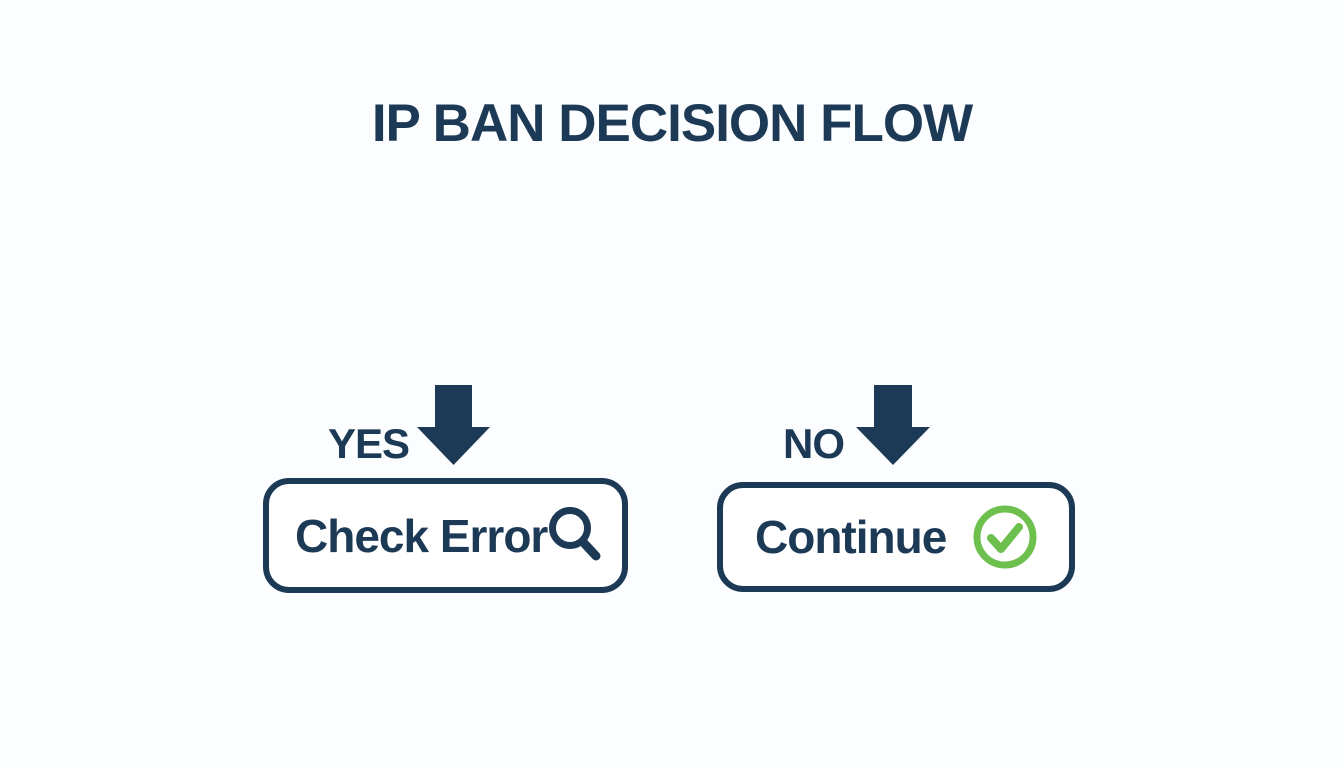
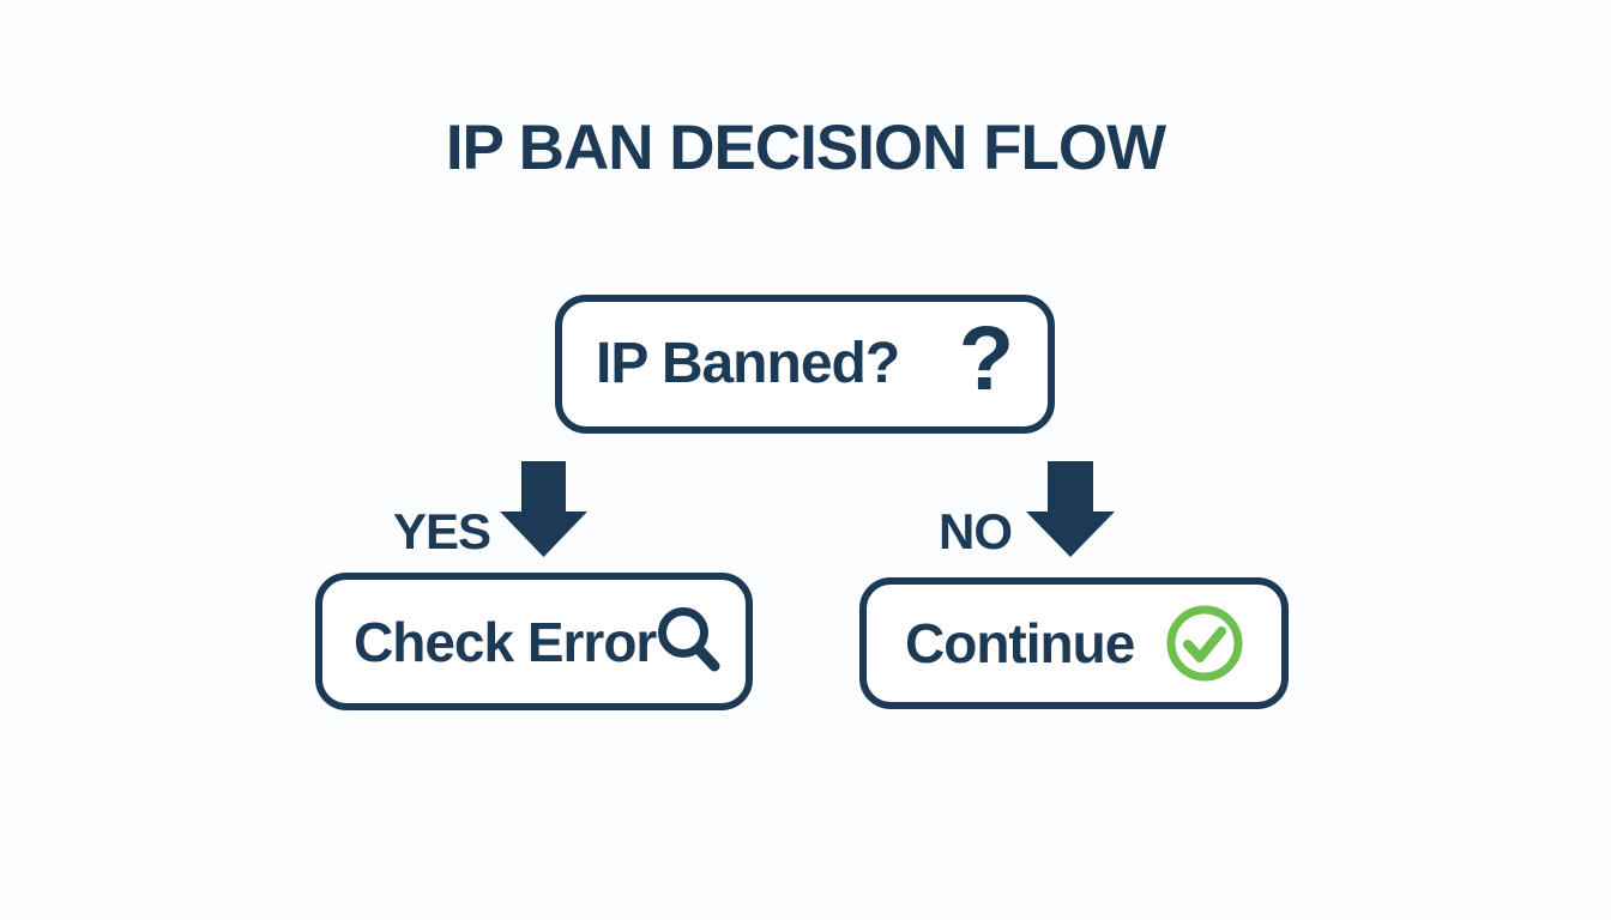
  IP BAN DECISION FLOW
+ IP Banned?
+ ?
  YES
  NO
  Check Error
  Continue
